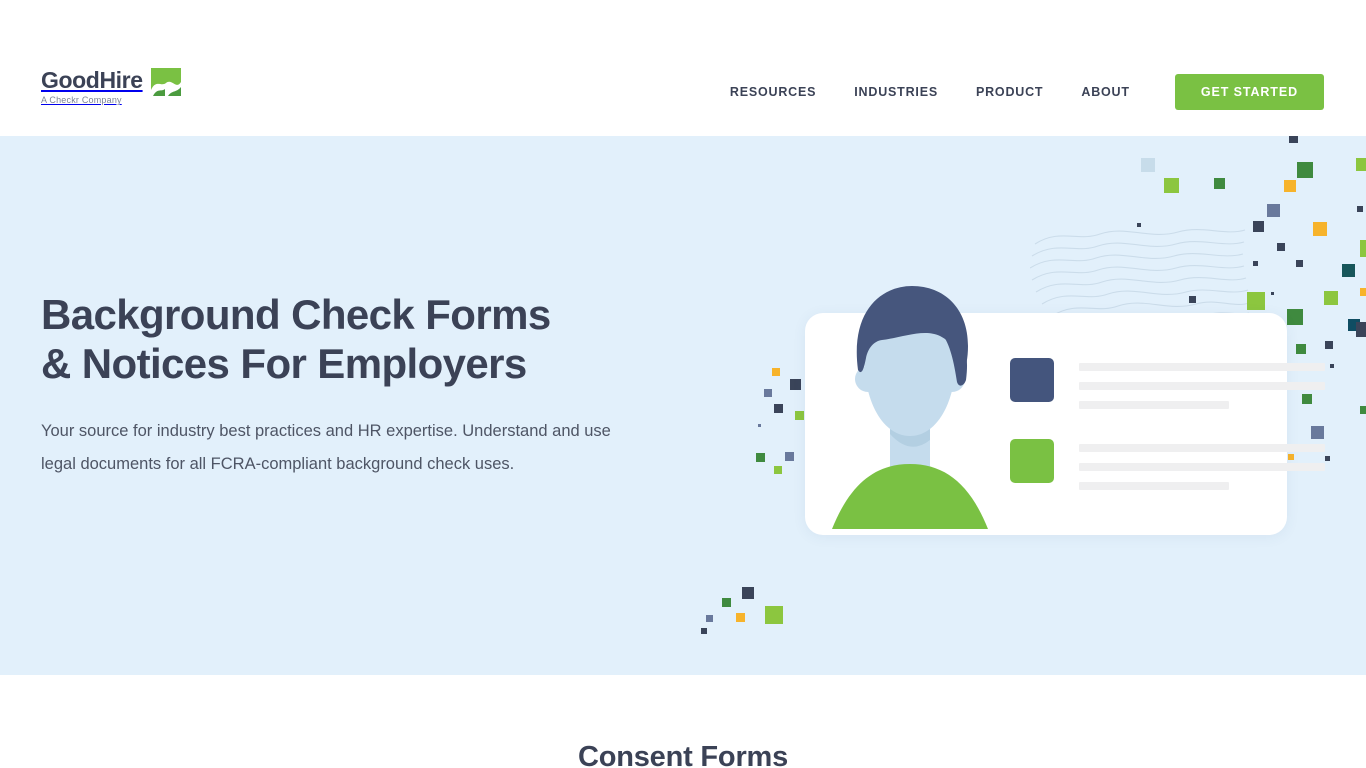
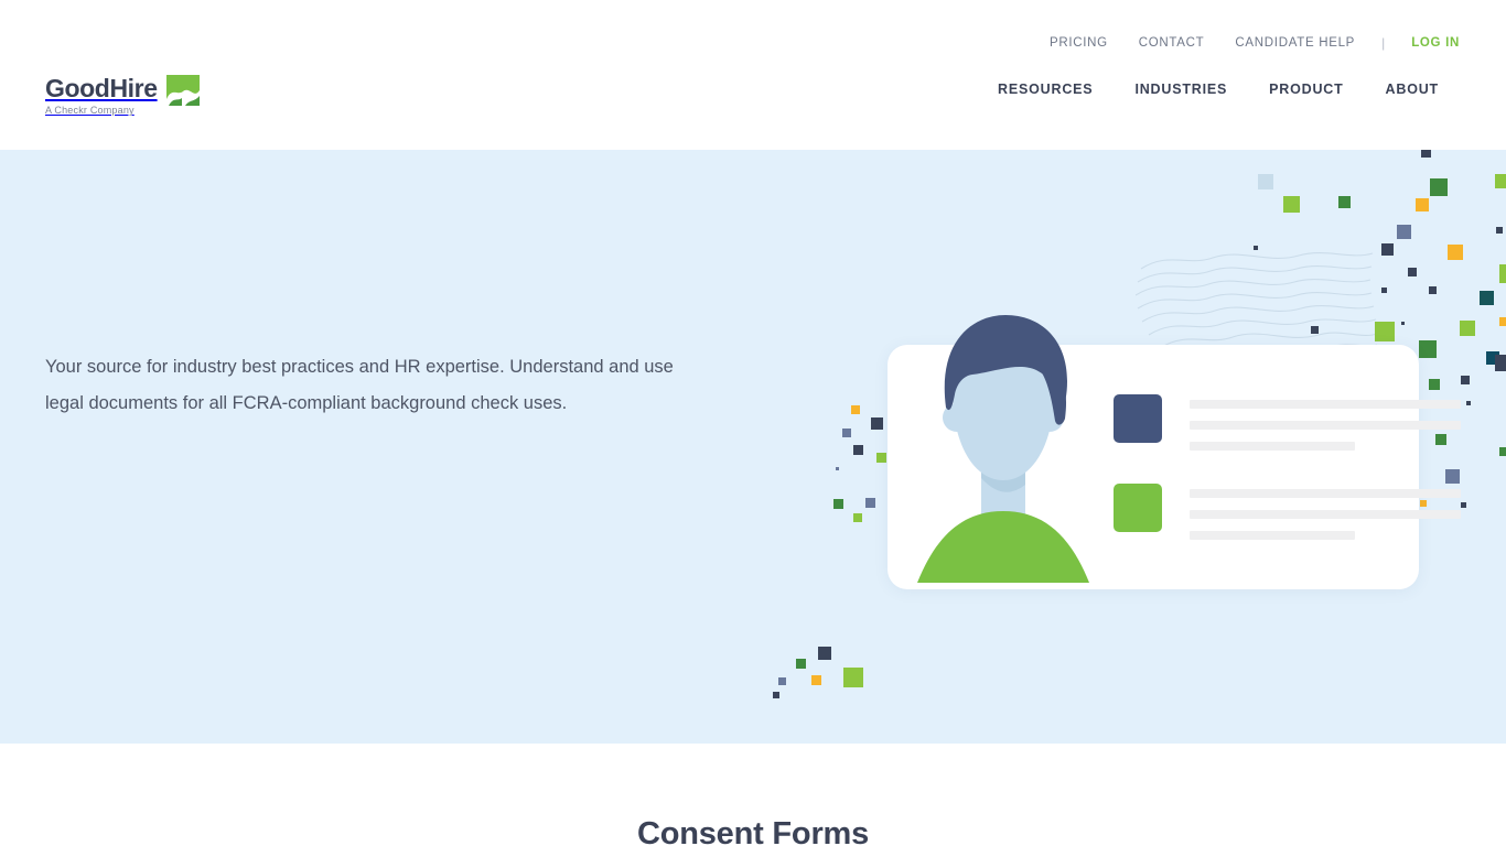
  GoodHire
  A Checkr Company
+ PRICING
+ CONTACT
+ CANDIDATE HELP
+ |
+ LOG IN
  RESOURCES
  INDUSTRIES
  PRODUCT
  ABOUT
- GET STARTED
- Background Check Forms
- & Notices For Employers
  Your source for industry best practices and HR expertise. Understand and use legal documents for all FCRA-compliant background check uses.
  Consent Forms
